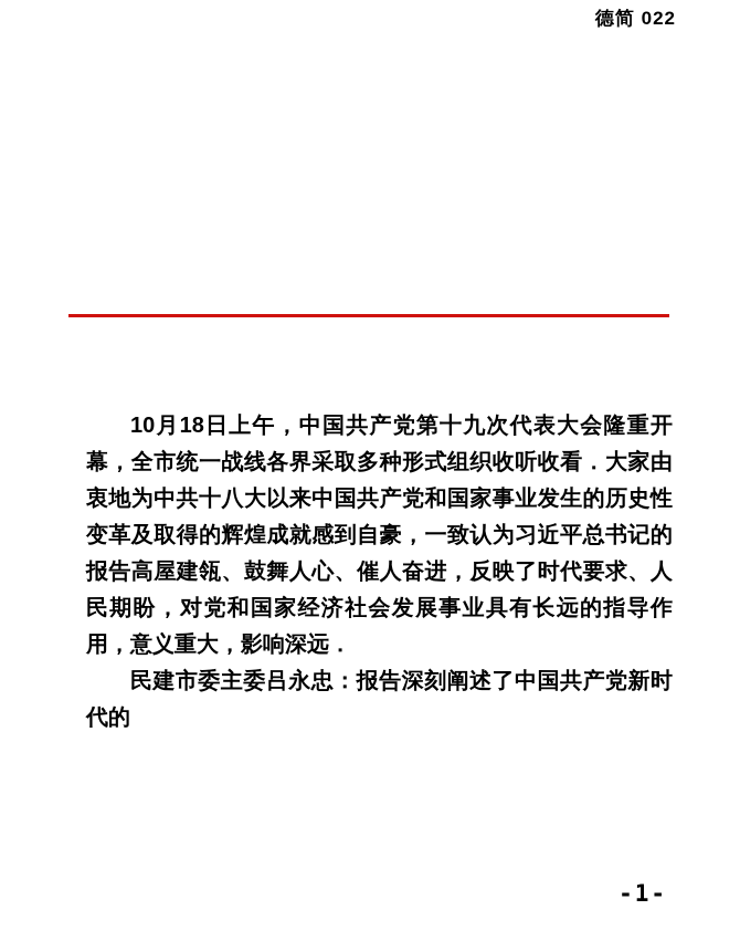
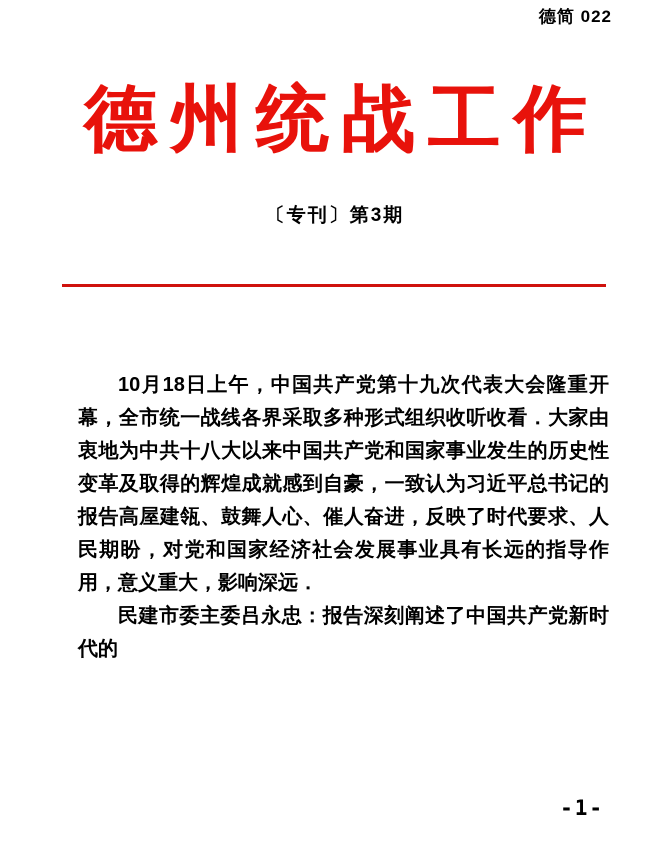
  德简 022
+ 德州统战工作
+ 〔专刊〕第3期
  10月18日上午，中国共产党第十九次代表大会隆重开幕，全市统一战线各界采取多种形式组织收听收看．大家由衷地为中共十八大以来中国共产党和国家事业发生的历史性变革及取得的辉煌成就感到自豪，一致认为习近平总书记的报告高屋建瓴、鼓舞人心、催人奋进，反映了时代要求、人民期盼，对党和国家经济社会发展事业具有长远的指导作用，意义重大，影响深远．
  民建市委主委吕永忠：报告深刻阐述了中国共产党新时代的
  -1-
